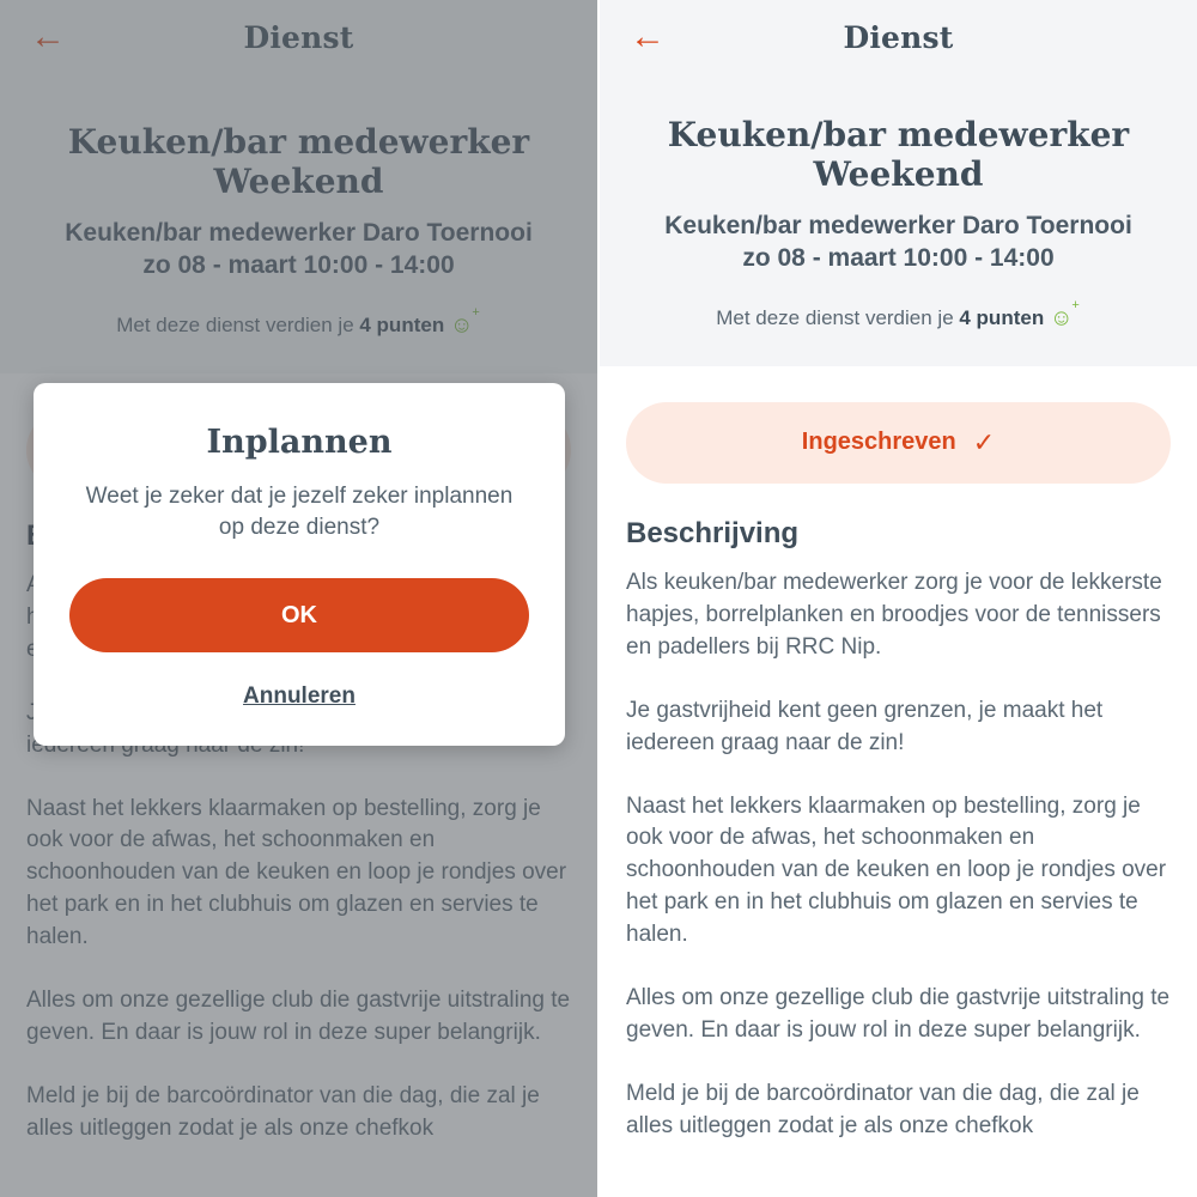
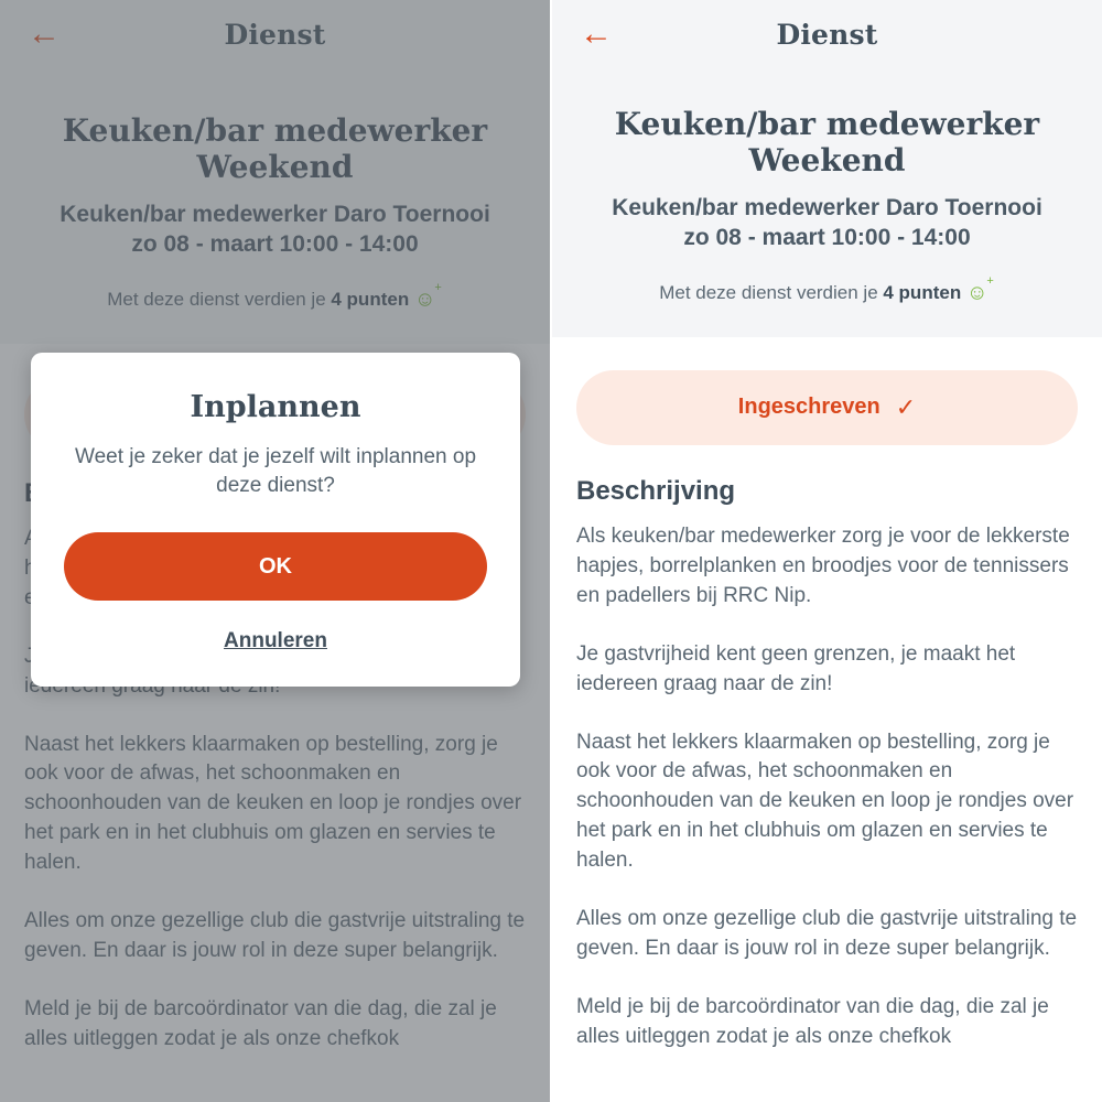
  ←
  Dienst
  Keuken/bar medewerker
  Weekend
  Keuken/bar medewerker Daro Toernooi
  zo 08 - maart 10:00 - 14:00
  Met deze dienst verdien je 4 punten ☺+
  Naast het lekkers klaarmaken op bestelling, zorg je ook voor de afwas, het schoonmaken en schoonhouden van de keuken en loop je rondjes over het park en in het clubhuis om glazen en servies te halen.
  Alles om onze gezellige club die gastvrije uitstraling te geven. En daar is jouw rol in deze super belangrijk.
  Meld je bij de barcoördinator van die dag, die zal je alles uitleggen zodat je als onze chefkok
  Inplannen
- Weet je zeker dat je jezelf zeker inplannen op deze dienst?
+ Weet je zeker dat je jezelf wilt inplannen op deze dienst?
  OK
  Annuleren
  ←
  Dienst
  Keuken/bar medewerker
  Weekend
  Keuken/bar medewerker Daro Toernooi
  zo 08 - maart 10:00 - 14:00
  Met deze dienst verdien je 4 punten ☺+
  Ingeschreven
  ✓
  Beschrijving
  Als keuken/bar medewerker zorg je voor de lekkerste hapjes, borrelplanken en broodjes voor de tennissers en padellers bij RRC Nip.
  Je gastvrijheid kent geen grenzen, je maakt het iedereen graag naar de zin!
  Naast het lekkers klaarmaken op bestelling, zorg je ook voor de afwas, het schoonmaken en schoonhouden van de keuken en loop je rondjes over het park en in het clubhuis om glazen en servies te halen.
  Alles om onze gezellige club die gastvrije uitstraling te geven. En daar is jouw rol in deze super belangrijk.
  Meld je bij de barcoördinator van die dag, die zal je alles uitleggen zodat je als onze chefkok
